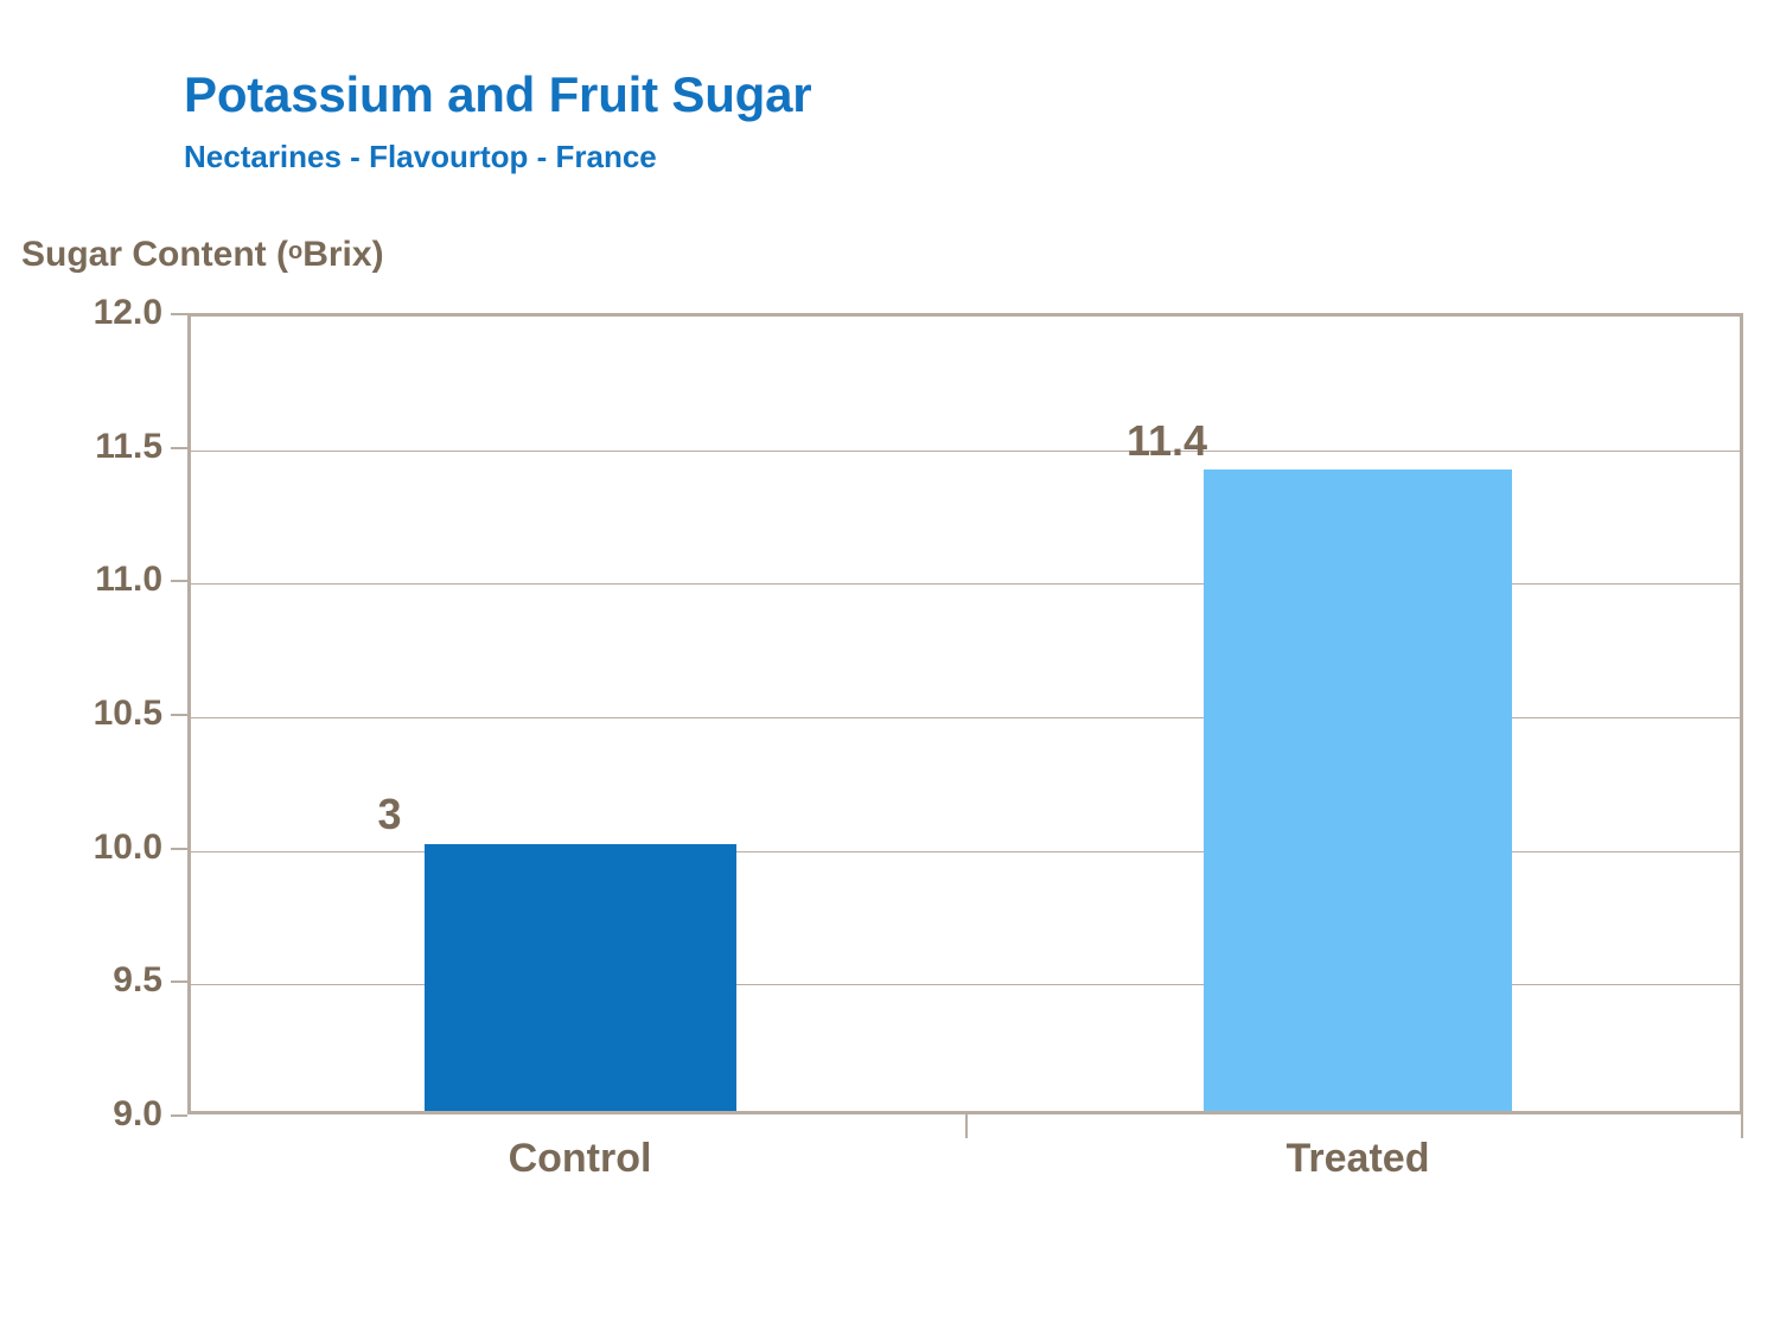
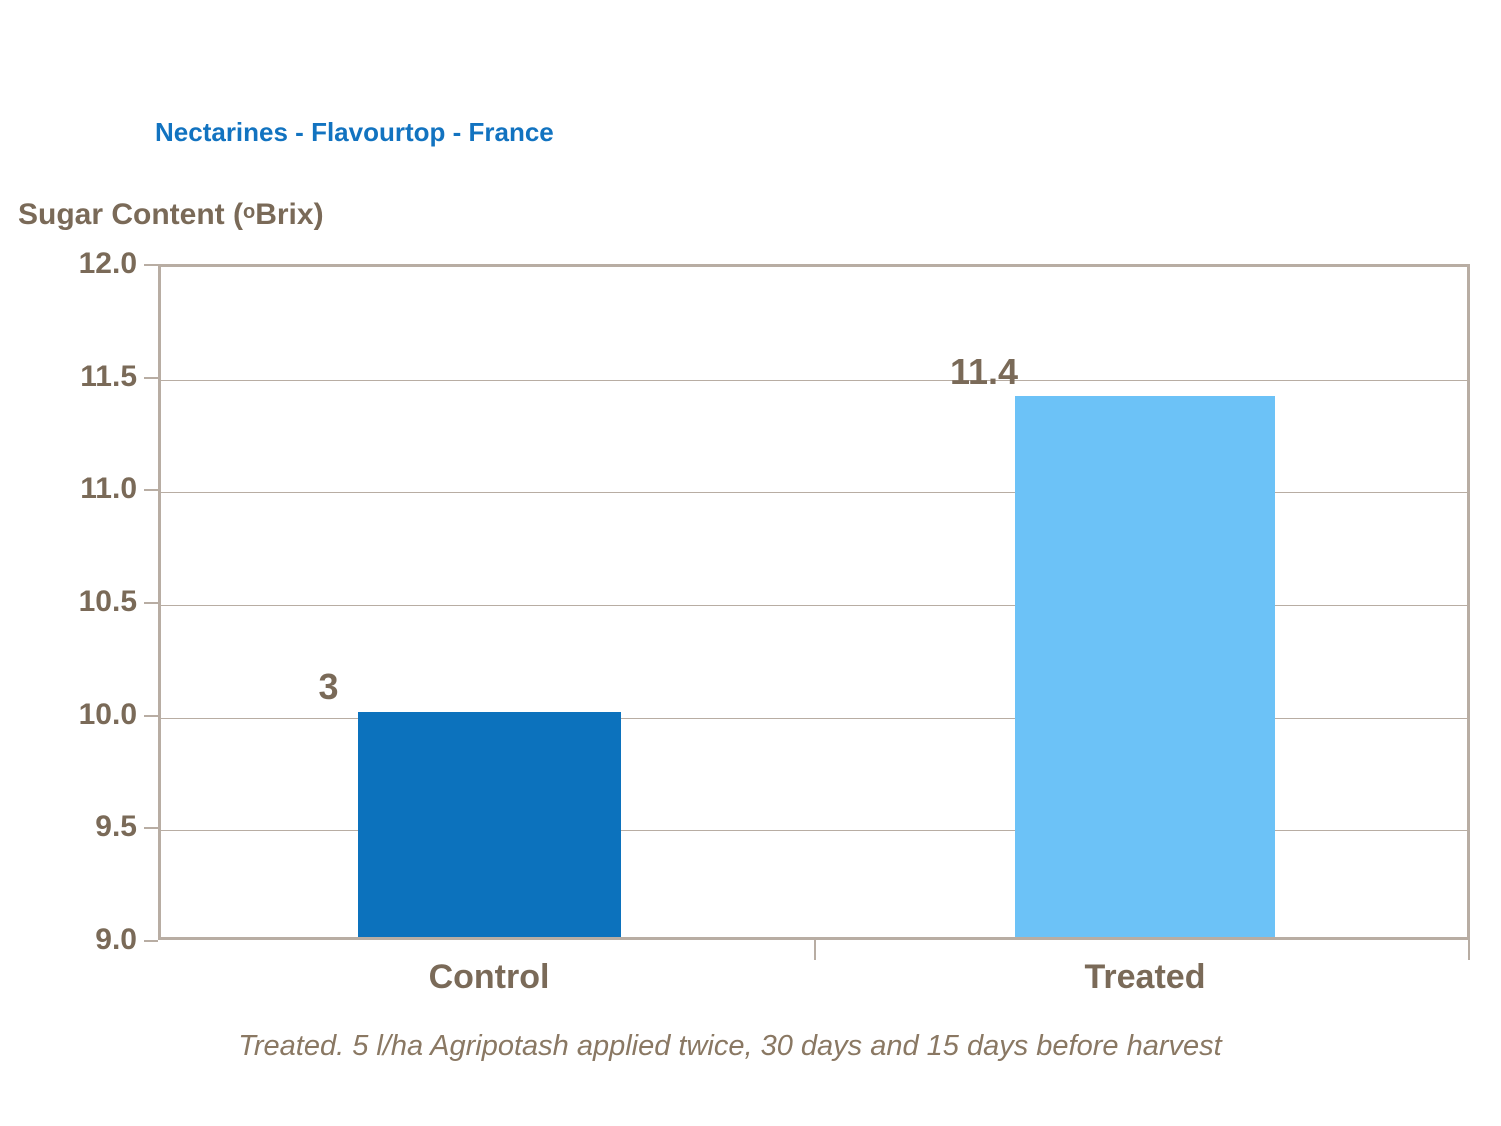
- Potassium and Fruit Sugar
  Nectarines - Flavourtop - France
  Sugar Content (oBrix)
  12.0
  11.5
  11.0
  10.5
  10.0
  9.5
  9.0
  3
  11.4
  Control
  Treated
+ Treated. 5 l/ha Agripotash applied twice, 30 days and 15 days before harvest
